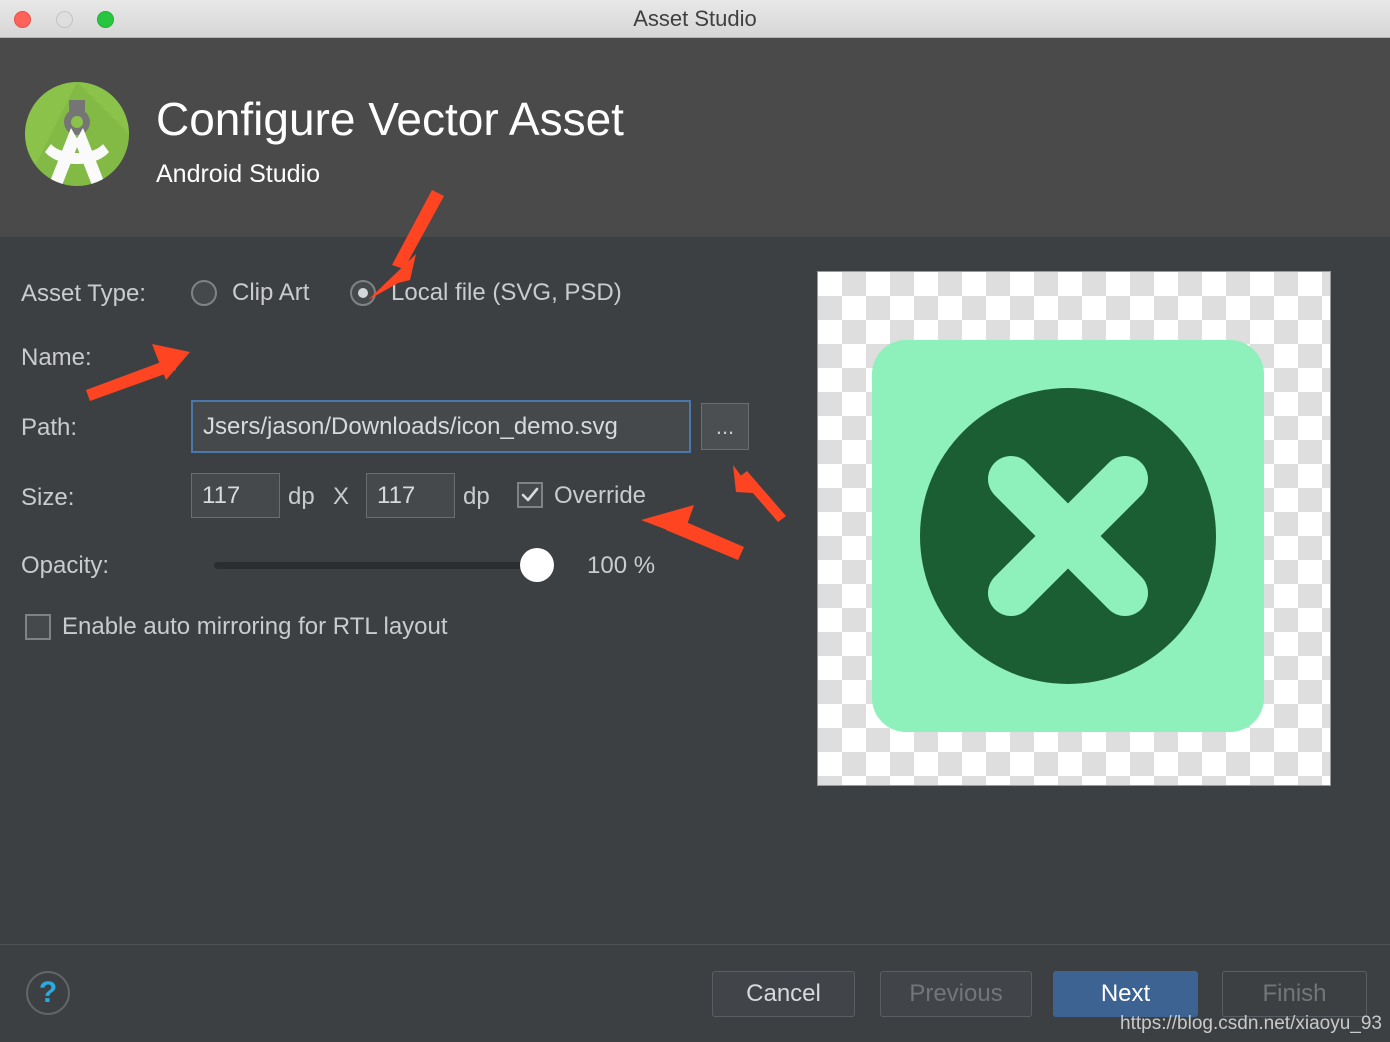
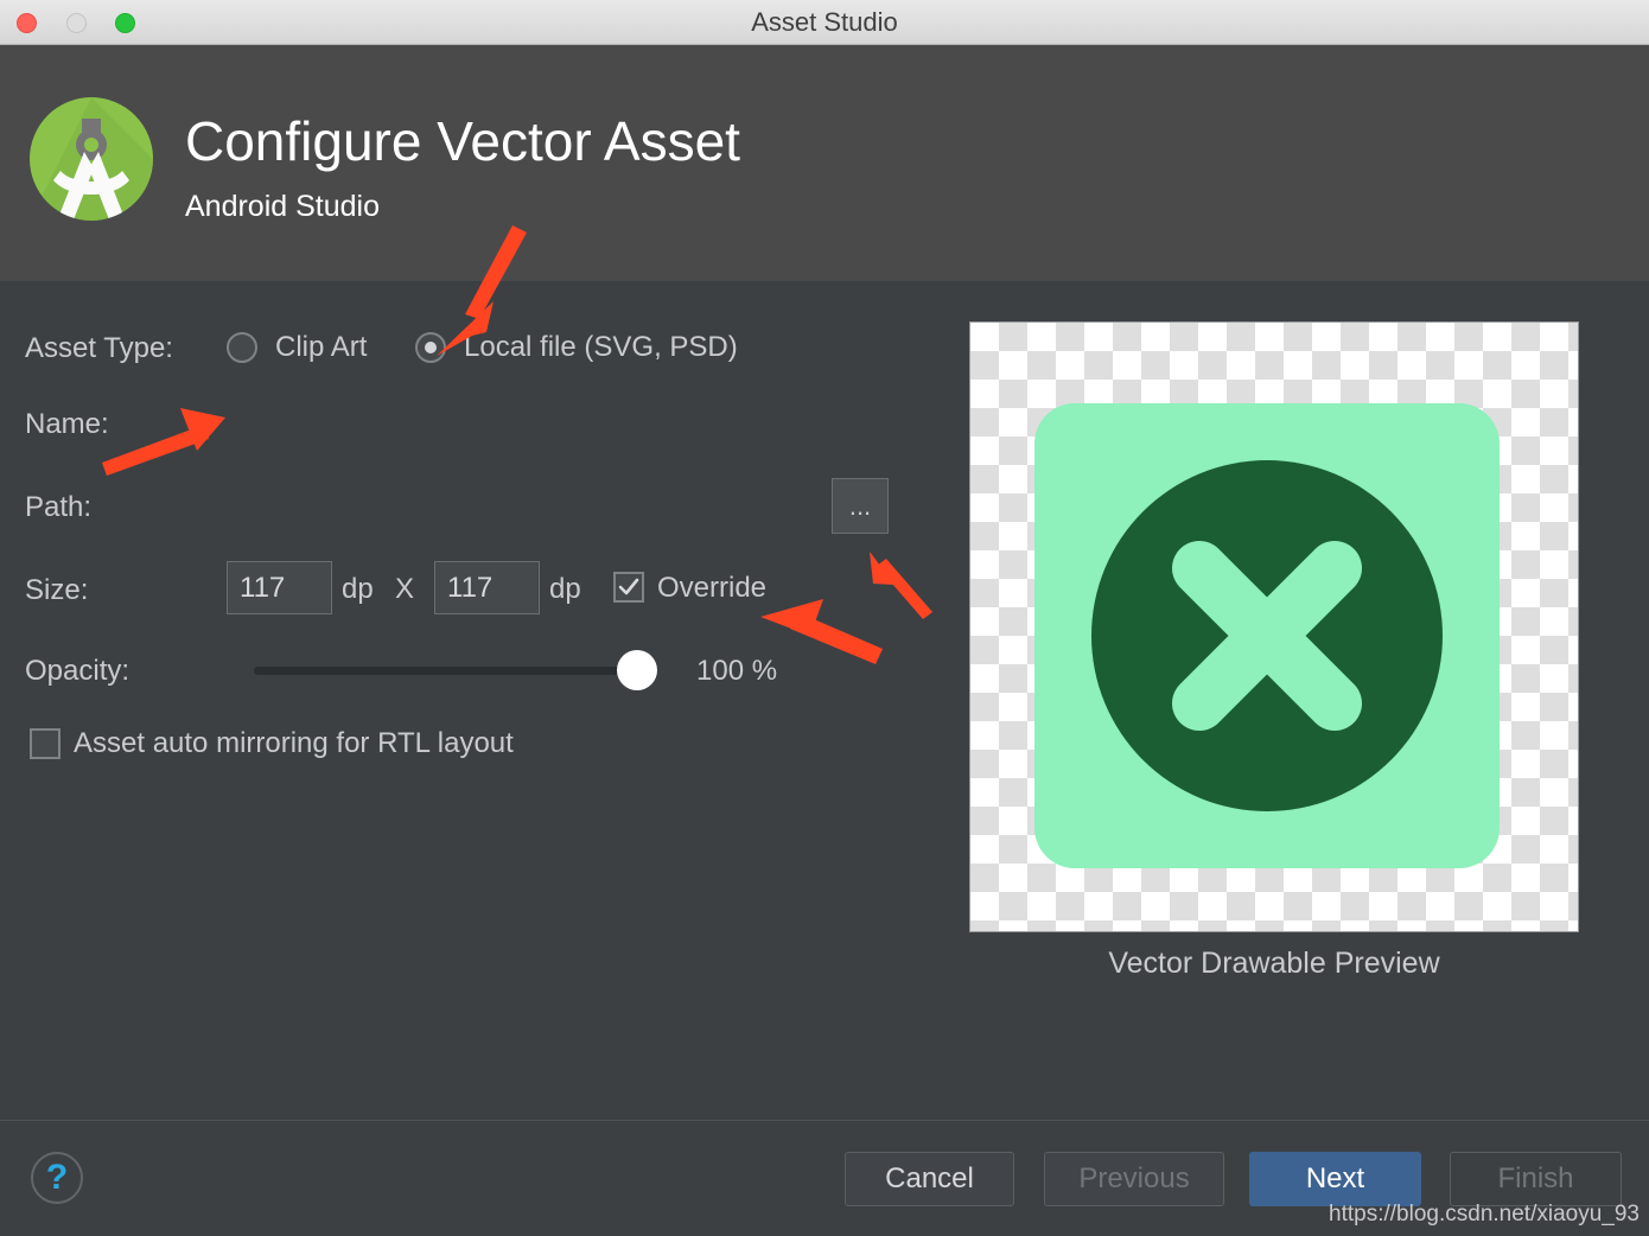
  Asset Studio
  Configure Vector Asset
  Android Studio
  Asset Type:
  Clip Art
  Local file (SVG, PSD)
  Name:
  Path:
- Jsers/jason/Downloads/icon_demo.svg
  ...
  Size:
  117
  dp
  X
  117
  dp
  Override
  Opacity:
  100 %
- Enable auto mirroring for RTL layout
+ Asset auto mirroring for RTL layout
+ Vector Drawable Preview
  ?
  Cancel
  Previous
  Next
  Finish
  https://blog.csdn.net/xiaoyu_93
